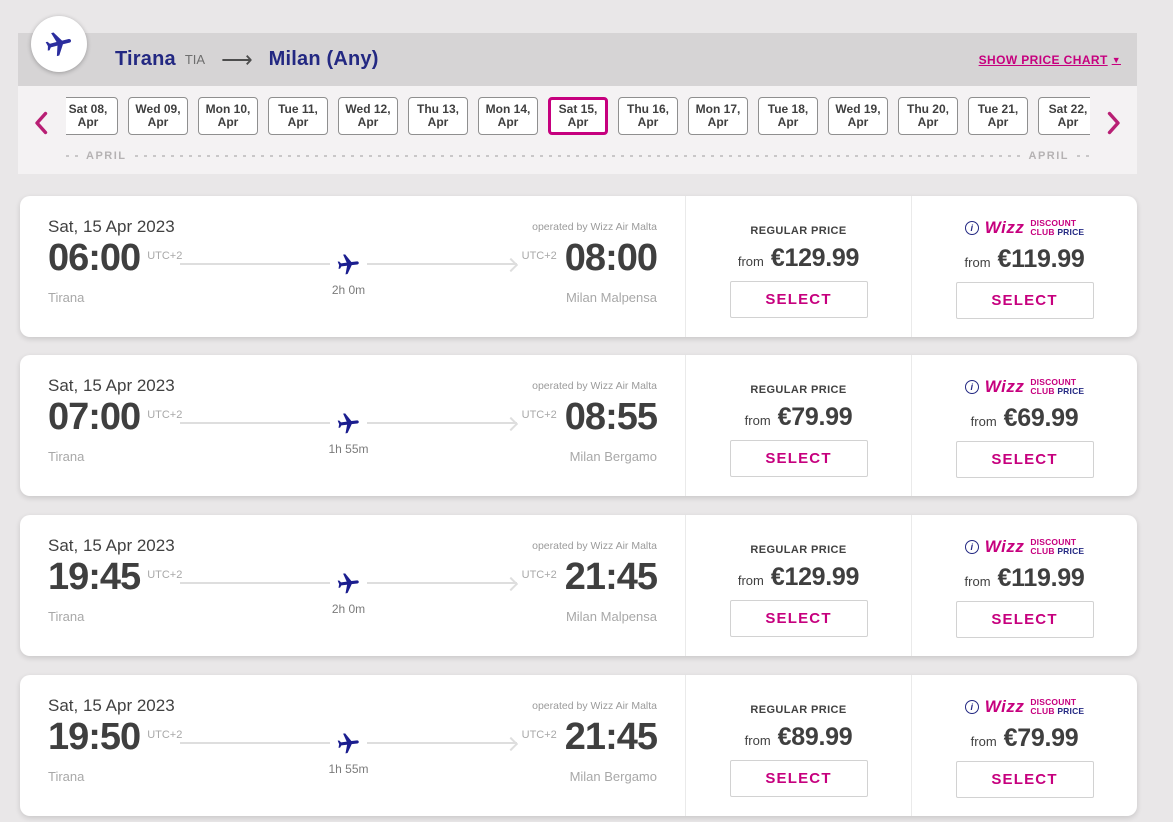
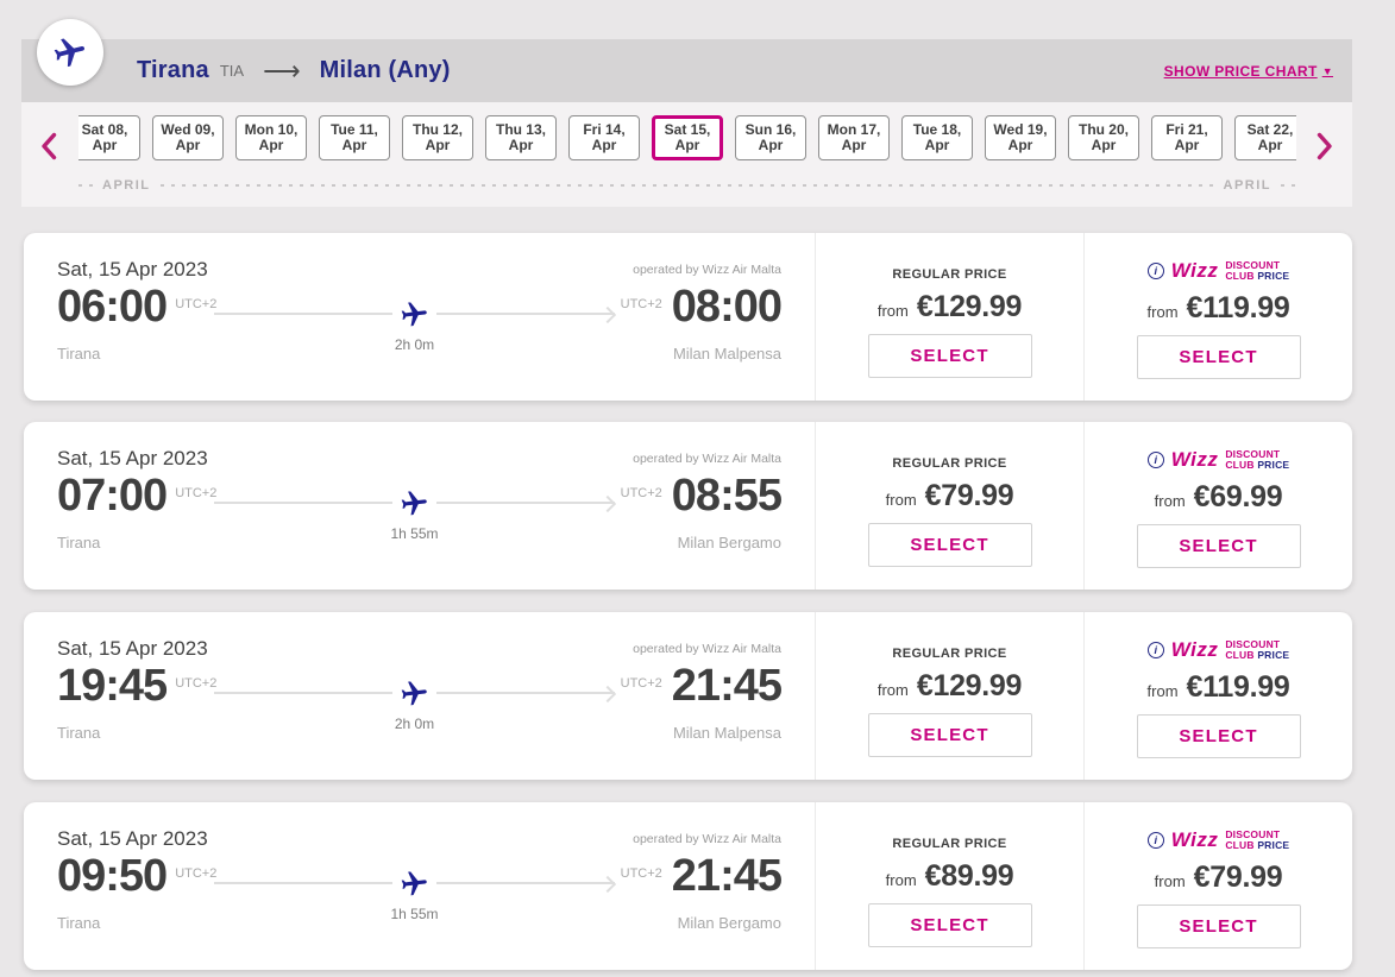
  Tirana
  TIA
  ⟶
  Milan (Any)
  SHOW PRICE CHART
  ▼
  Sat 08,
  Apr
  Wed 09,
  Apr
  Mon 10,
  Apr
  Tue 11,
  Apr
- Wed 12,
+ Thu 12,
  Apr
  Thu 13,
  Apr
- Mon 14,
+ Fri 14,
  Apr
  Sat 15,
  Apr
- Thu 16,
+ Sun 16,
  Apr
  Mon 17,
  Apr
  Tue 18,
  Apr
  Wed 19,
  Apr
  Thu 20,
  Apr
- Tue 21,
+ Fri 21,
  Apr
  Sat 22,
  Apr
  APRIL
  APRIL
  Sat, 15 Apr 2023
  operated by Wizz Air Malta
  06:00
  UTC+2
  Tirana
  2h 0m
  UTC+2
  08:00
  Milan Malpensa
  REGULAR PRICE
  from
  €129.99
  SELECT
  i
  Wizz
  DISCOUNT
  CLUB PRICE
  from
  €119.99
  SELECT
  Sat, 15 Apr 2023
  operated by Wizz Air Malta
  07:00
  UTC+2
  Tirana
  1h 55m
  UTC+2
  08:55
  Milan Bergamo
  REGULAR PRICE
  from
  €79.99
  SELECT
  i
  Wizz
  DISCOUNT
  CLUB PRICE
  from
  €69.99
  SELECT
  Sat, 15 Apr 2023
  operated by Wizz Air Malta
  19:45
  UTC+2
  Tirana
  2h 0m
  UTC+2
  21:45
  Milan Malpensa
  REGULAR PRICE
  from
  €129.99
  SELECT
  i
  Wizz
  DISCOUNT
  CLUB PRICE
  from
  €119.99
  SELECT
  Sat, 15 Apr 2023
  operated by Wizz Air Malta
- 19:50
+ 09:50
  UTC+2
  Tirana
  1h 55m
  UTC+2
  21:45
  Milan Bergamo
  REGULAR PRICE
  from
  €89.99
  SELECT
  i
  Wizz
  DISCOUNT
  CLUB PRICE
  from
  €79.99
  SELECT
